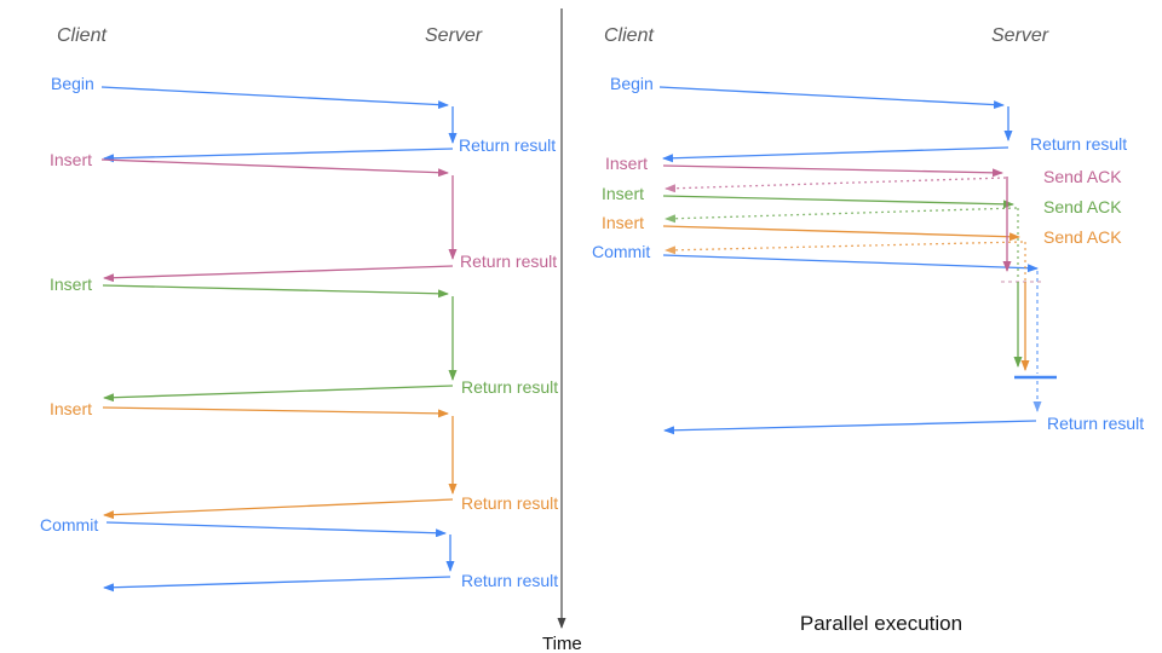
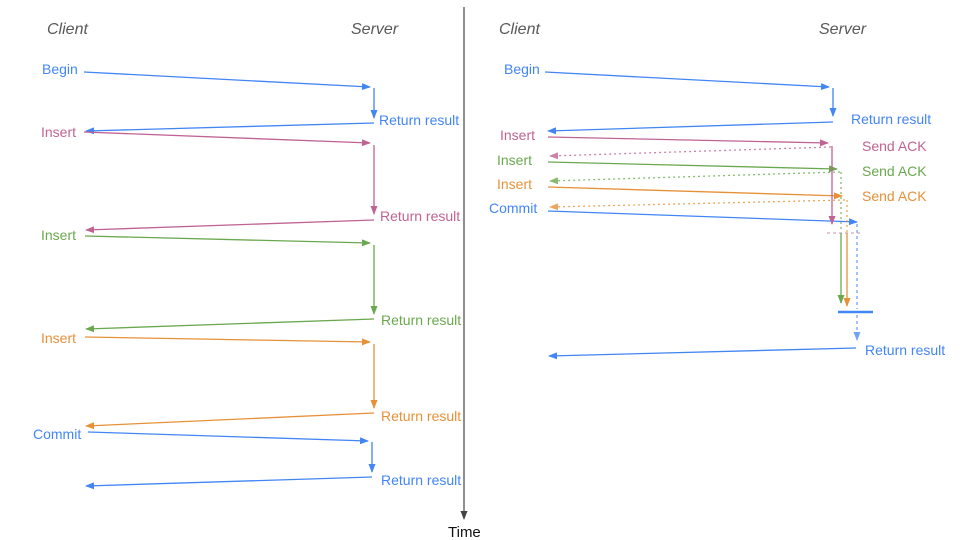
  Client
  Server
  Begin
  Insert
  Insert
  Insert
  Commit
  Return result
  Return result
  Return result
  Return result
  Return result
  Client
  Server
  Begin
  Insert
  Insert
  Insert
  Commit
  Return result
  Send ACK
  Send ACK
  Send ACK
  Return result
- Parallel execution
  Time
